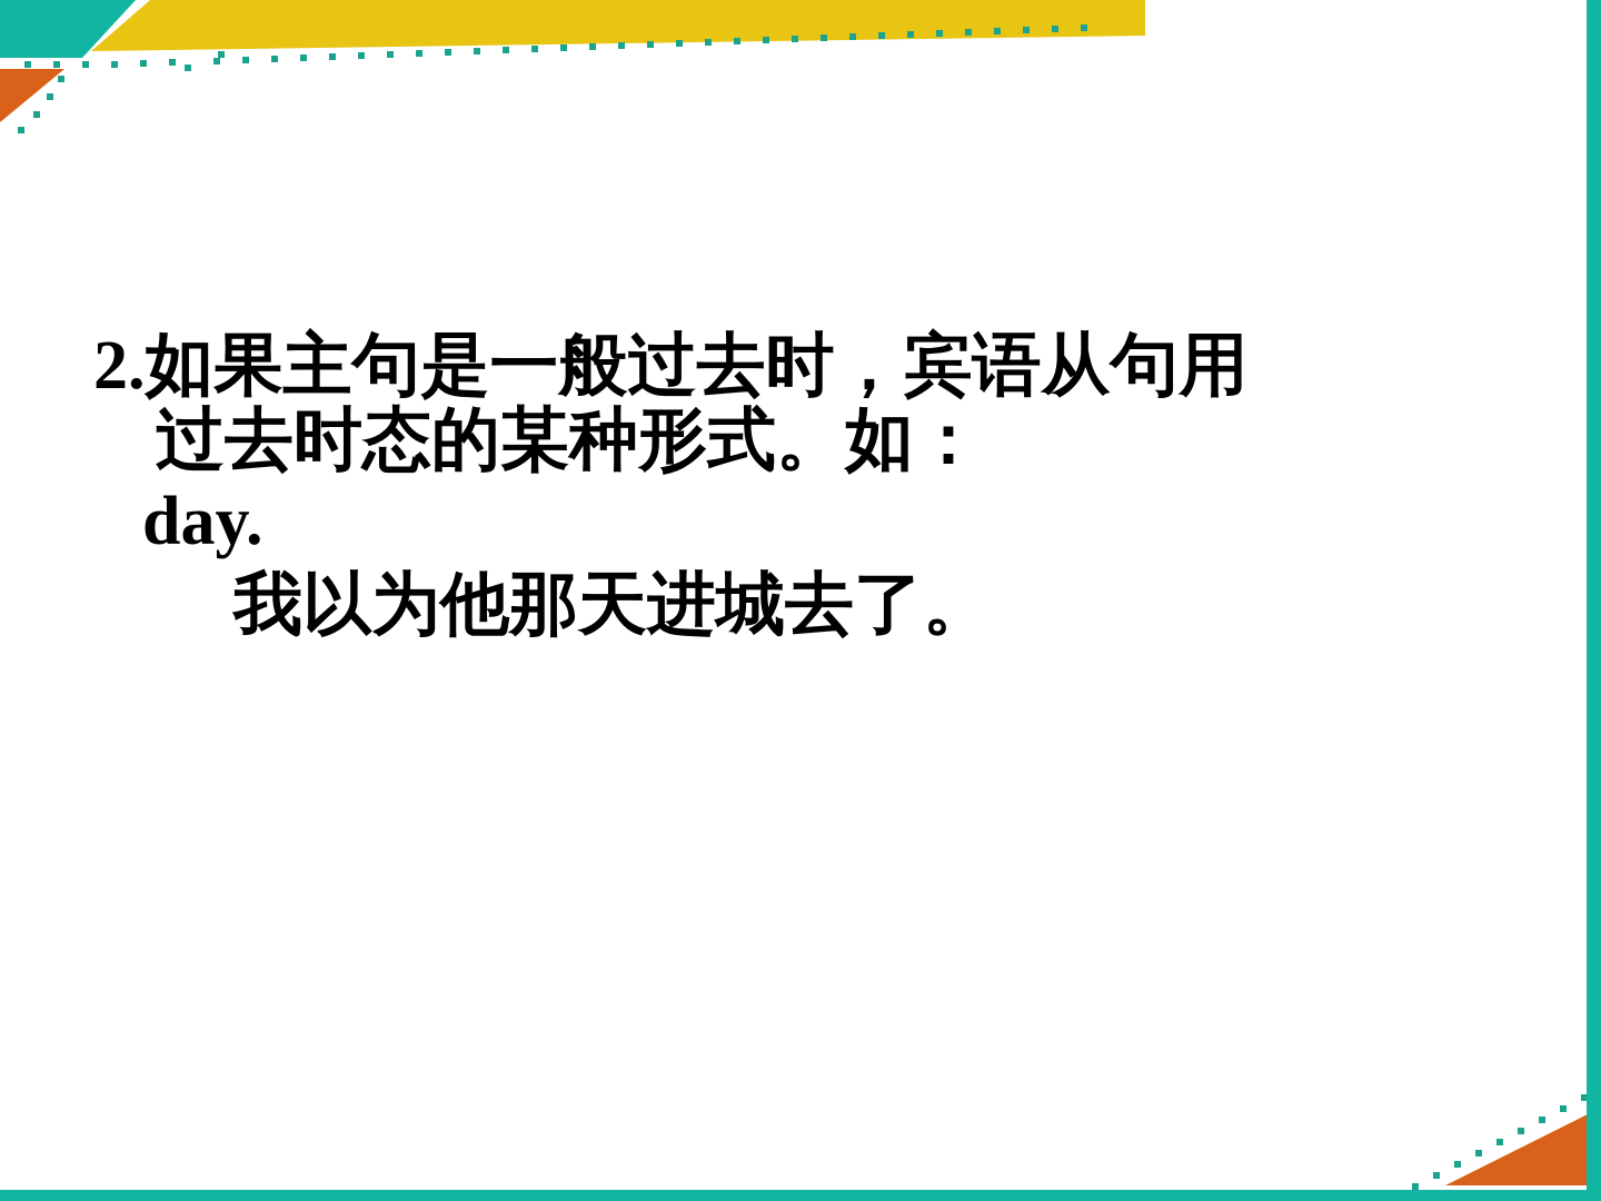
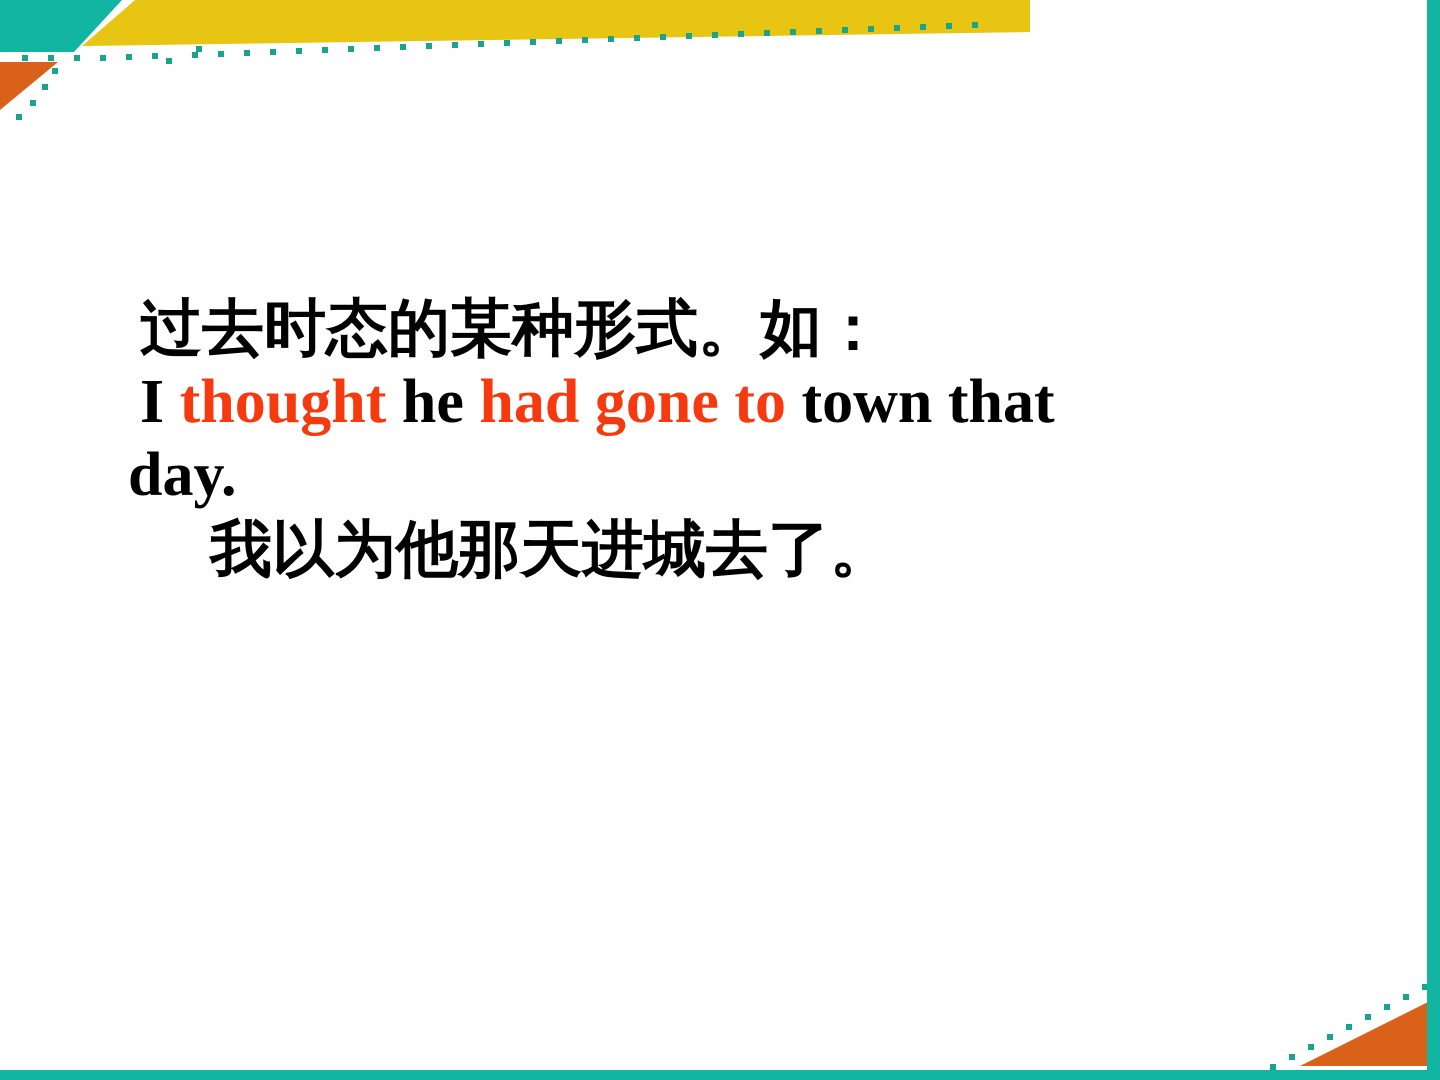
- 2.如果主句是一般过去时，宾语从句用
  过去时态的某种形式。如：
+ I thought he had gone to town that
  day.
  我以为他那天进城去了。
